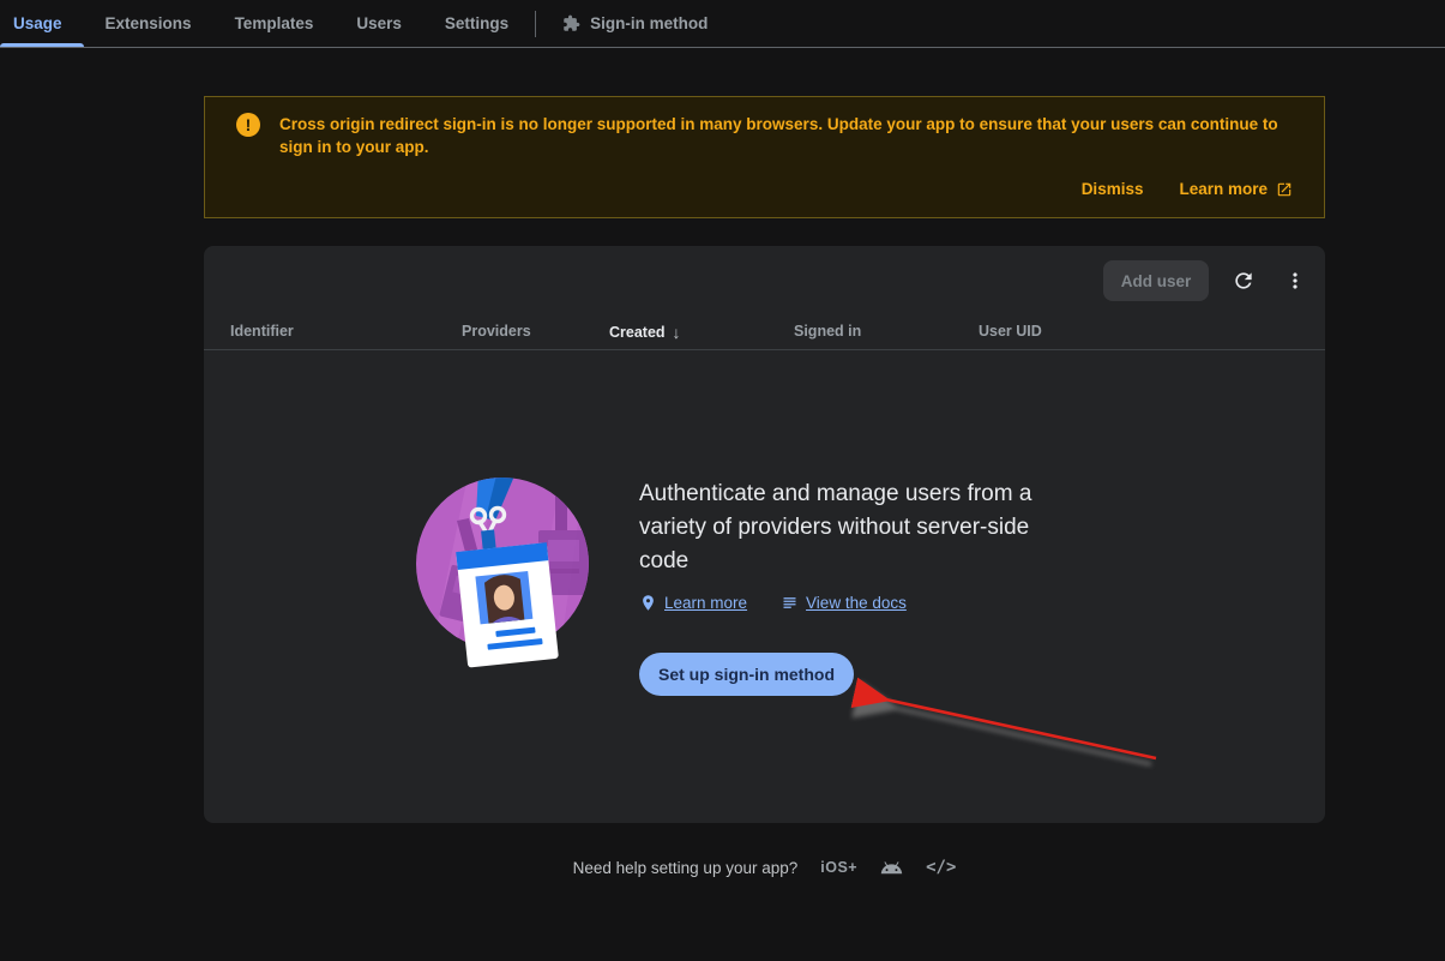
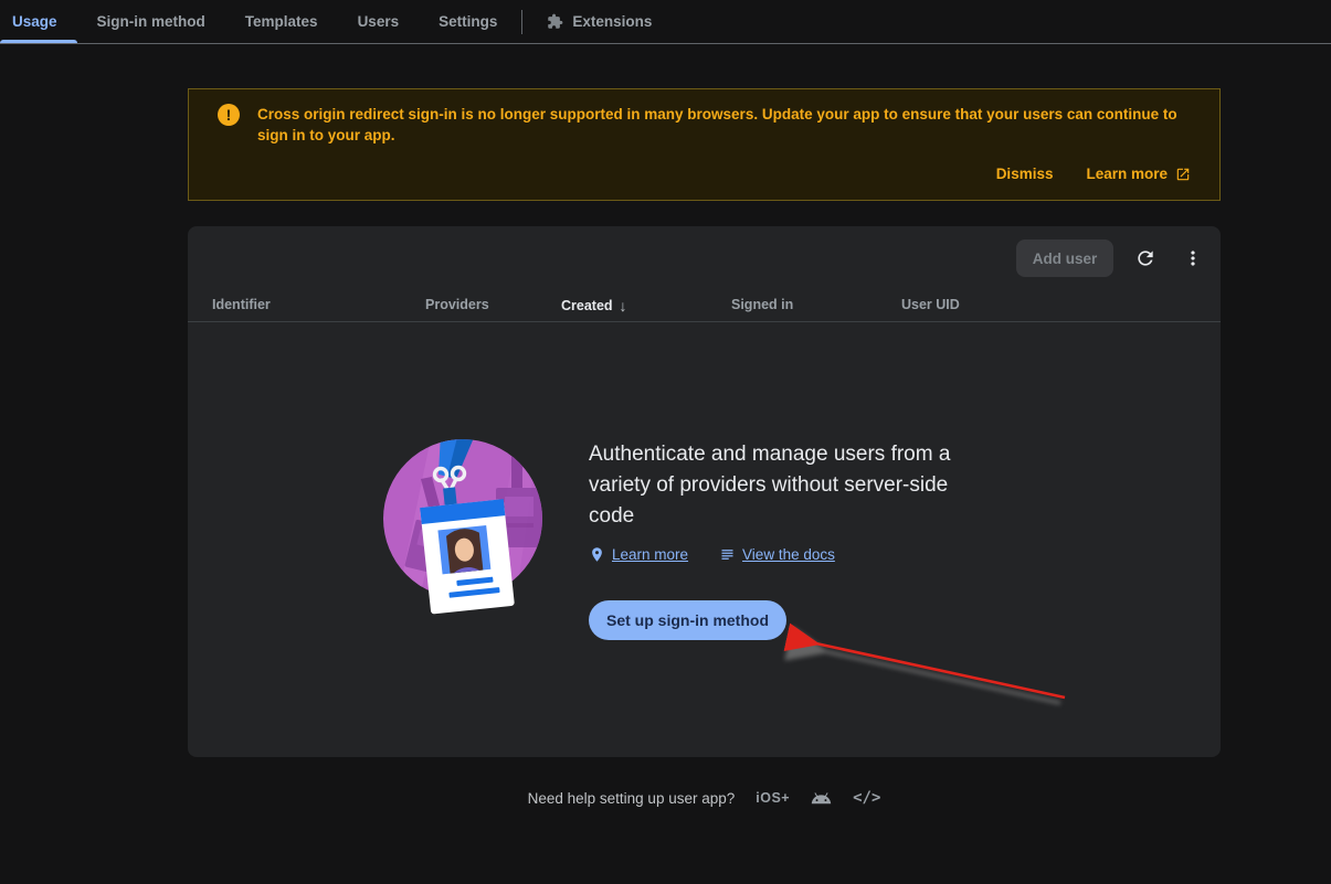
  Usage
- Extensions
+ Sign-in method
  Templates
  Users
  Settings
- Sign-in method
+ Extensions
  Cross origin redirect sign-in is no longer supported in many browsers. Update your app to ensure that your users can continue to sign in to your app.
  Dismiss
  Learn more
  Add user
  Identifier
  Providers
  Created
  ↓
  Signed in
  User UID
  Authenticate and manage users from a variety of providers without server-side code
  Learn more
  View the docs
  Set up sign-in method
- Need help setting up your app?
+ Need help setting up user app?
  iOS+
  </>
